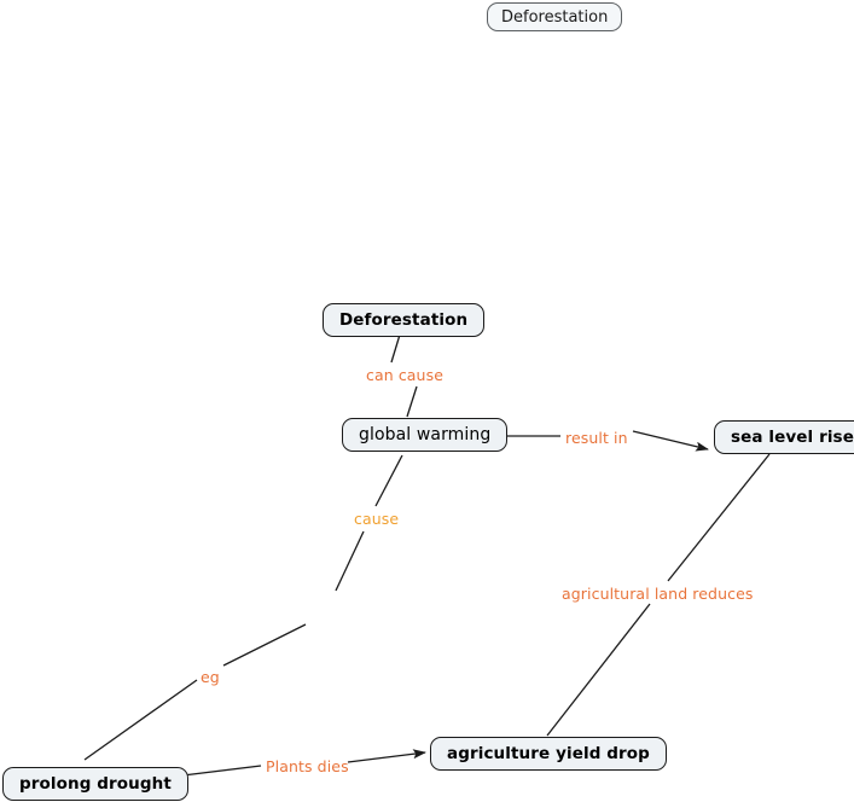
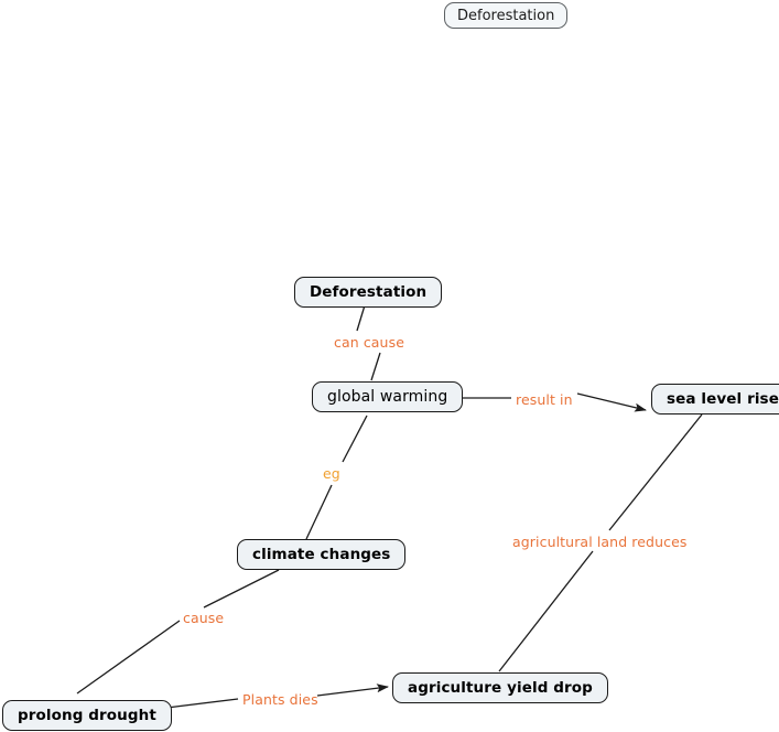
  Deforestation
  Deforestation
  global warming
  sea level rise
+ climate changes
  agriculture yield drop
  prolong drought
  can cause
  result in
- cause
+ eg
  agricultural land reduces
- eg
+ cause
  Plants dies
